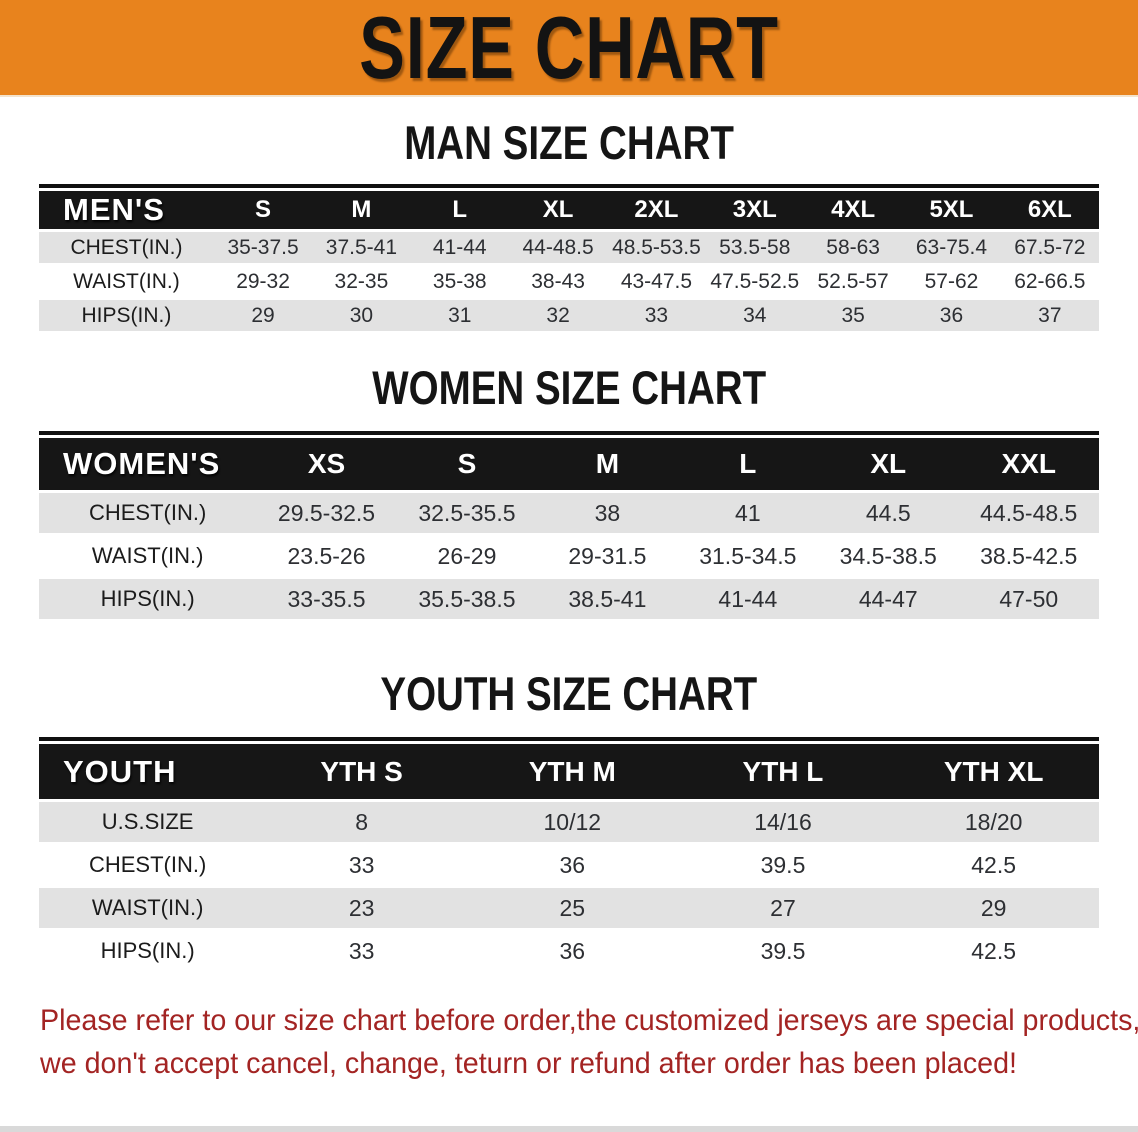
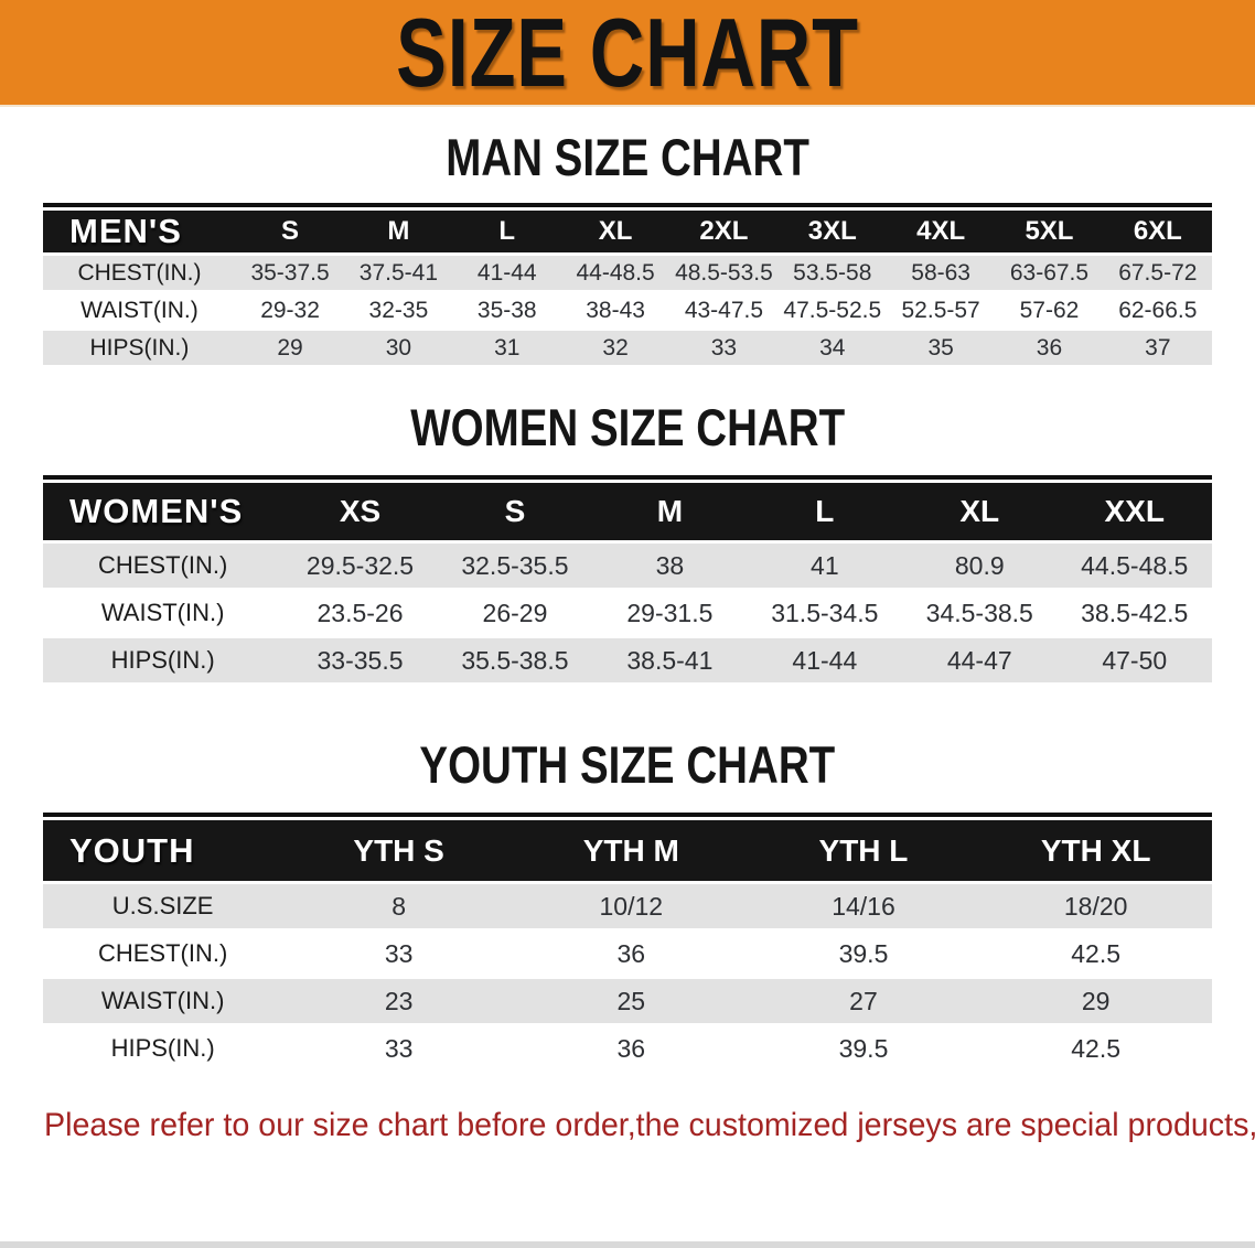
  SIZE CHART
  MAN SIZE CHART
  MEN'S	S	M	L	XL	2XL	3XL	4XL	5XL	6XL
- CHEST(IN.)	35-37.5	37.5-41	41-44	44-48.5	48.5-53.5	53.5-58	58-63	63-75.4	67.5-72
+ CHEST(IN.)	35-37.5	37.5-41	41-44	44-48.5	48.5-53.5	53.5-58	58-63	63-67.5	67.5-72
  WAIST(IN.)	29-32	32-35	35-38	38-43	43-47.5	47.5-52.5	52.5-57	57-62	62-66.5
  HIPS(IN.)	29	30	31	32	33	34	35	36	37
  WOMEN SIZE CHART
  WOMEN'S	XS	S	M	L	XL	XXL
- CHEST(IN.)	29.5-32.5	32.5-35.5	38	41	44.5	44.5-48.5
+ CHEST(IN.)	29.5-32.5	32.5-35.5	38	41	80.9	44.5-48.5
  WAIST(IN.)	23.5-26	26-29	29-31.5	31.5-34.5	34.5-38.5	38.5-42.5
  HIPS(IN.)	33-35.5	35.5-38.5	38.5-41	41-44	44-47	47-50
  YOUTH SIZE CHART
  YOUTH	YTH S	YTH M	YTH L	YTH XL
  U.S.SIZE	8	10/12	14/16	18/20
  CHEST(IN.)	33	36	39.5	42.5
  WAIST(IN.)	23	25	27	29
  HIPS(IN.)	33	36	39.5	42.5
  Please refer to our size chart before order,the customized jerseys are special products,
- we don't accept cancel, change, teturn or refund after order has been placed!
